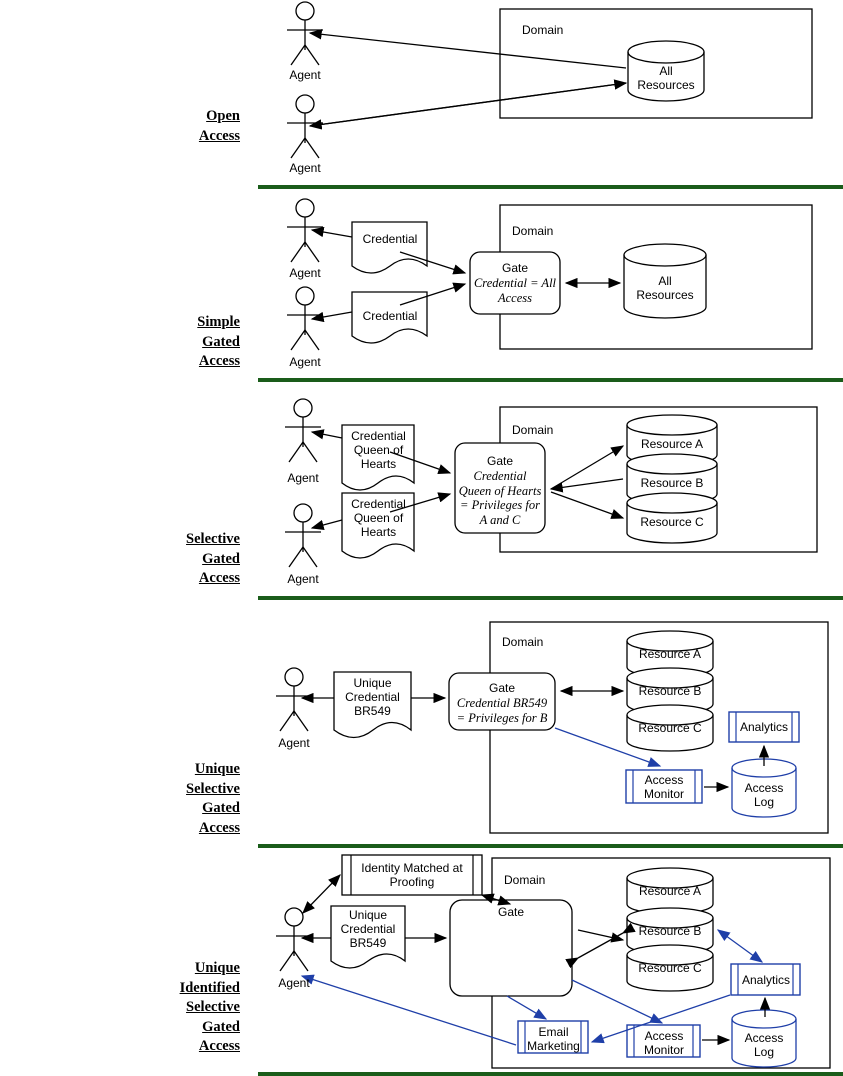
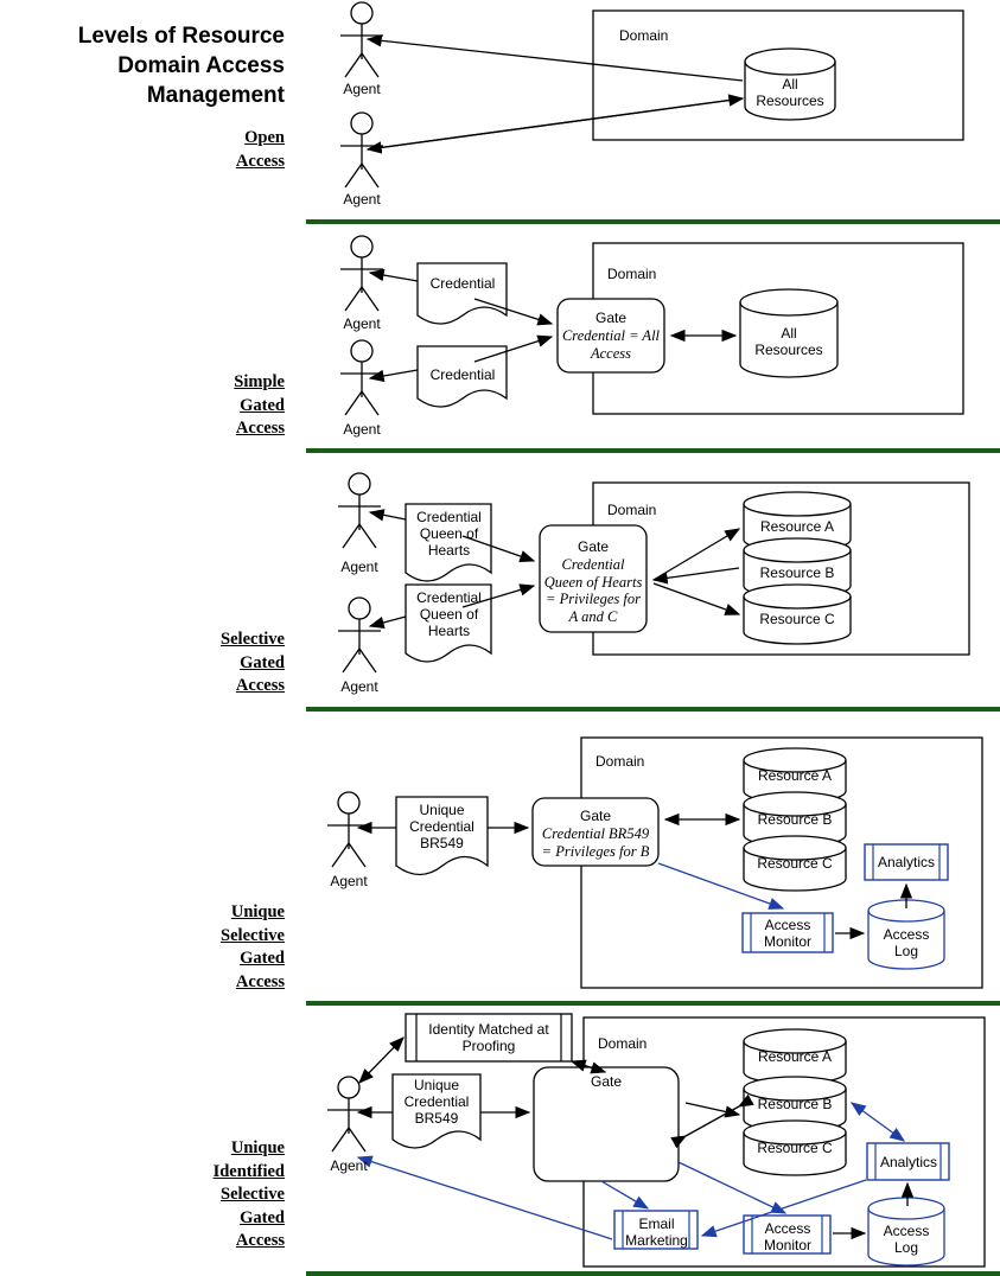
+ Levels of Resource Domain Access Management
  Open
  Access
  Simple
  Gated
  Access
  Selective
  Gated
  Access
  Unique
  Selective
  Gated
  Access
  Unique
  Identified
  Selective
  Gated
  Access
  Agent
  Agent
  Domain
  All
  Resources
  Agent
  Agent
  Domain
  Credential
  Credential
  Gate
  Credential = All
  Access
  All
  Resources
  Agent
  Agent
  Domain
  Credential
  Queen of
  Hearts
  Credential
  Queen of
  Hearts
  Gate
  Credential
  Queen of Hearts
  = Privileges for
  A and C
  Resource A
  Resource B
  Resource C
  Agent
  Domain
  Unique
  Credential
  BR549
  Gate
  Credential BR549
  = Privileges for B
  Resource A
  Resource B
  Resource C
  Analytics
  Access
  Monitor
  Access
  Log
  Agent
  Domain
  Identity Matched at
  Proofing
  Unique
  Credential
  BR549
  Gate
  Resource A
  Resource B
  Resource C
  Analytics
  Email
  Marketing
  Access
  Monitor
  Access
  Log
